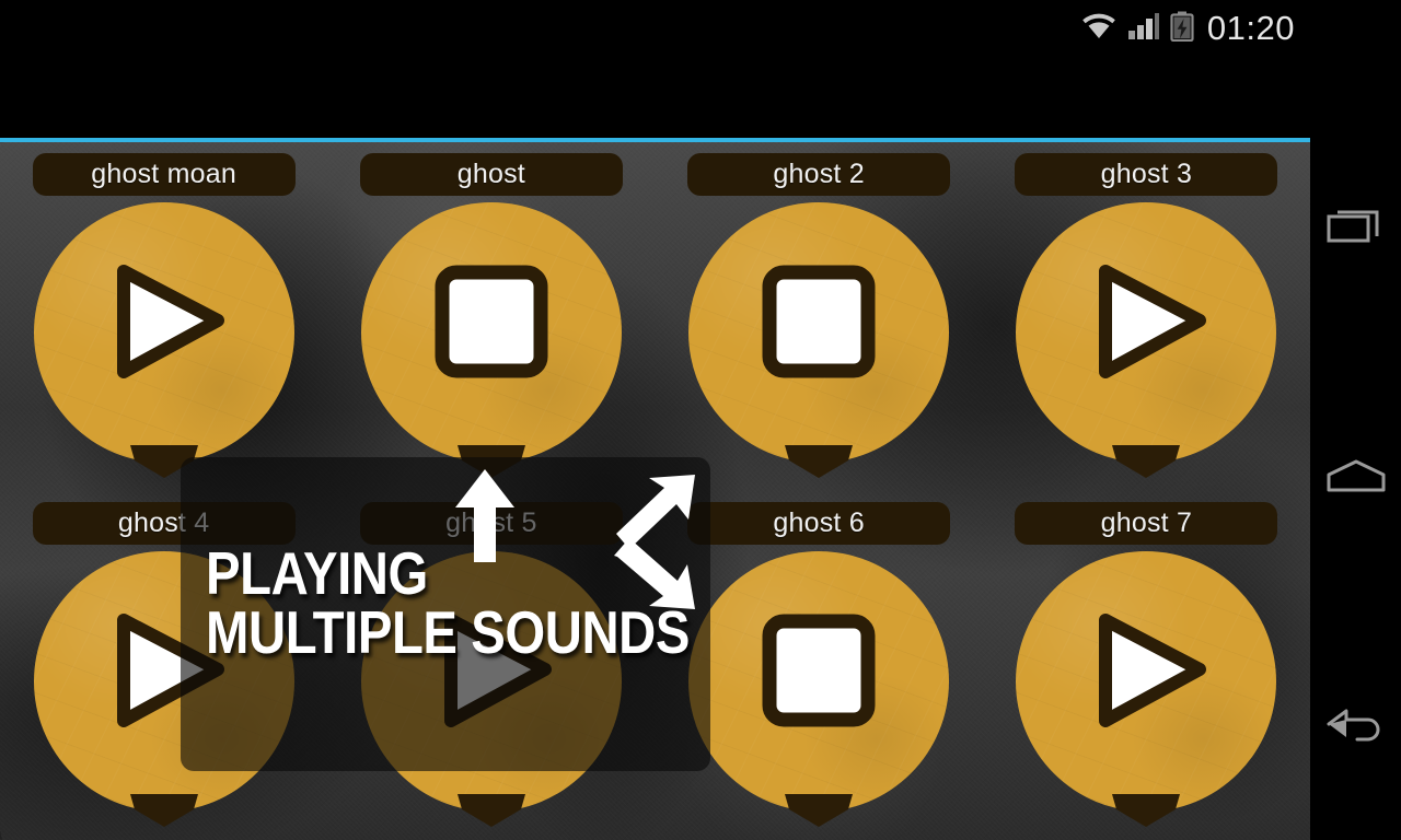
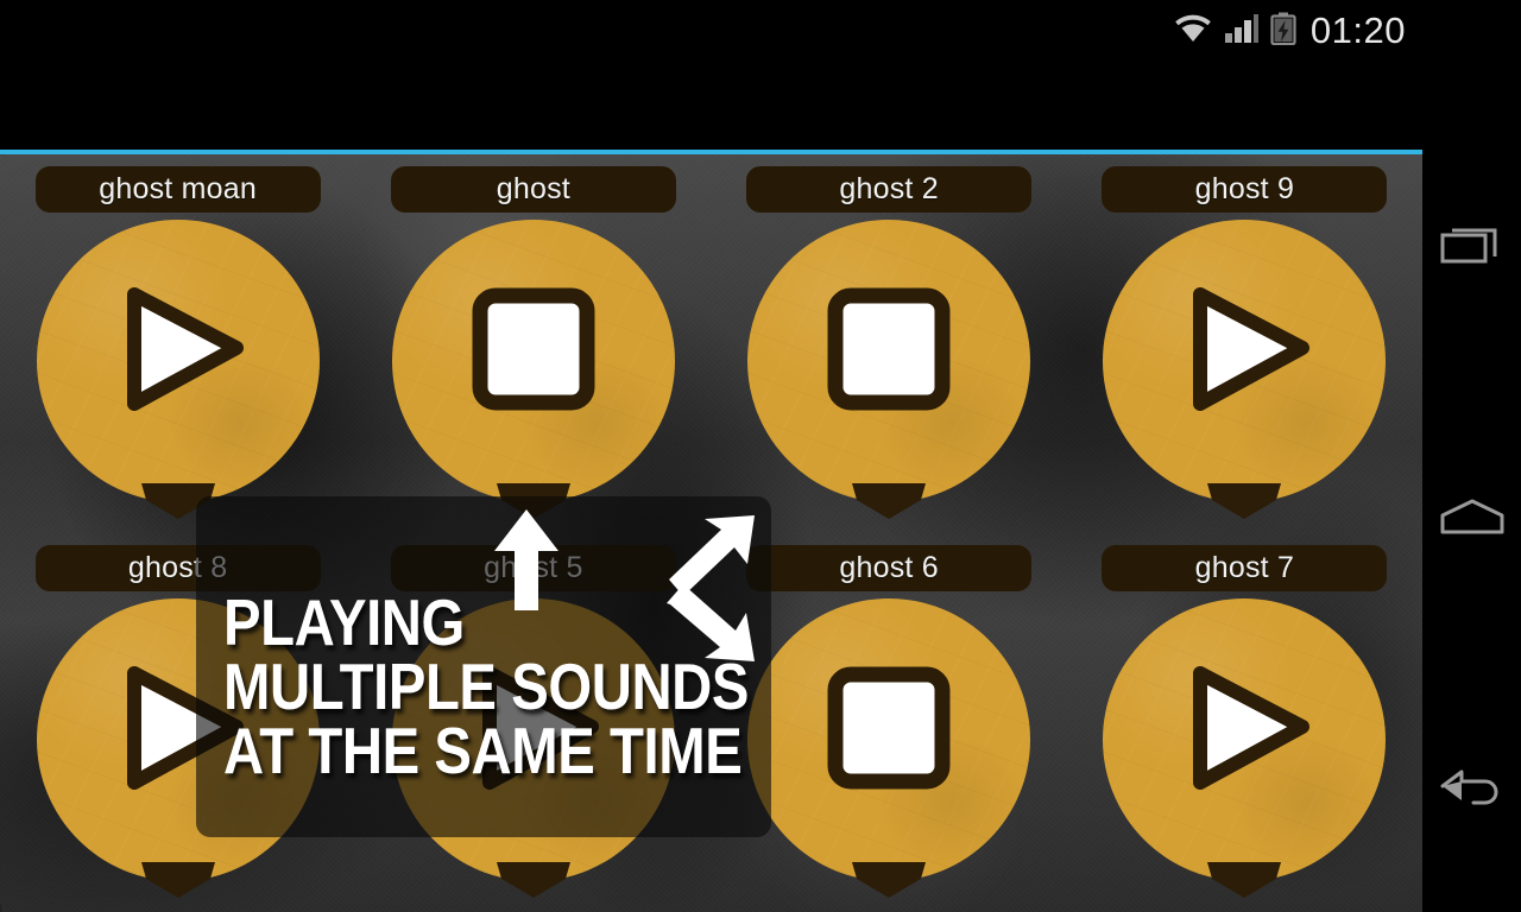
  01:20
  ghost moan
  ghost
  ghost 2
- ghost 3
+ ghost 9
- ghost 4
+ ghost 8
  ghst 5
  ghost 6
  ghost 7
  PLAYING
  MULTIPLE SOUNDS
+ AT THE SAME TIME
